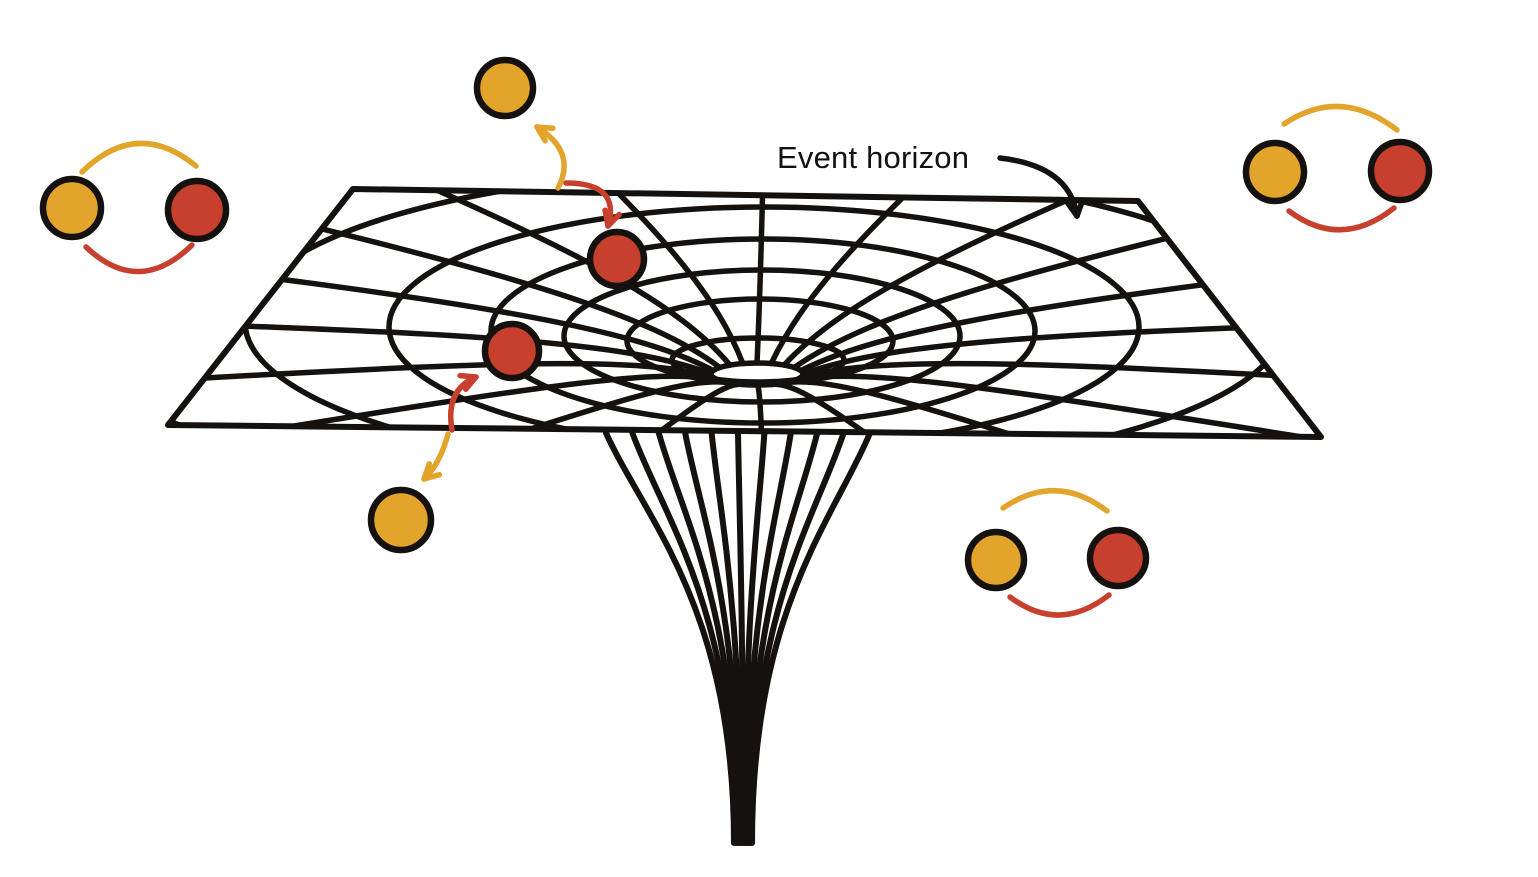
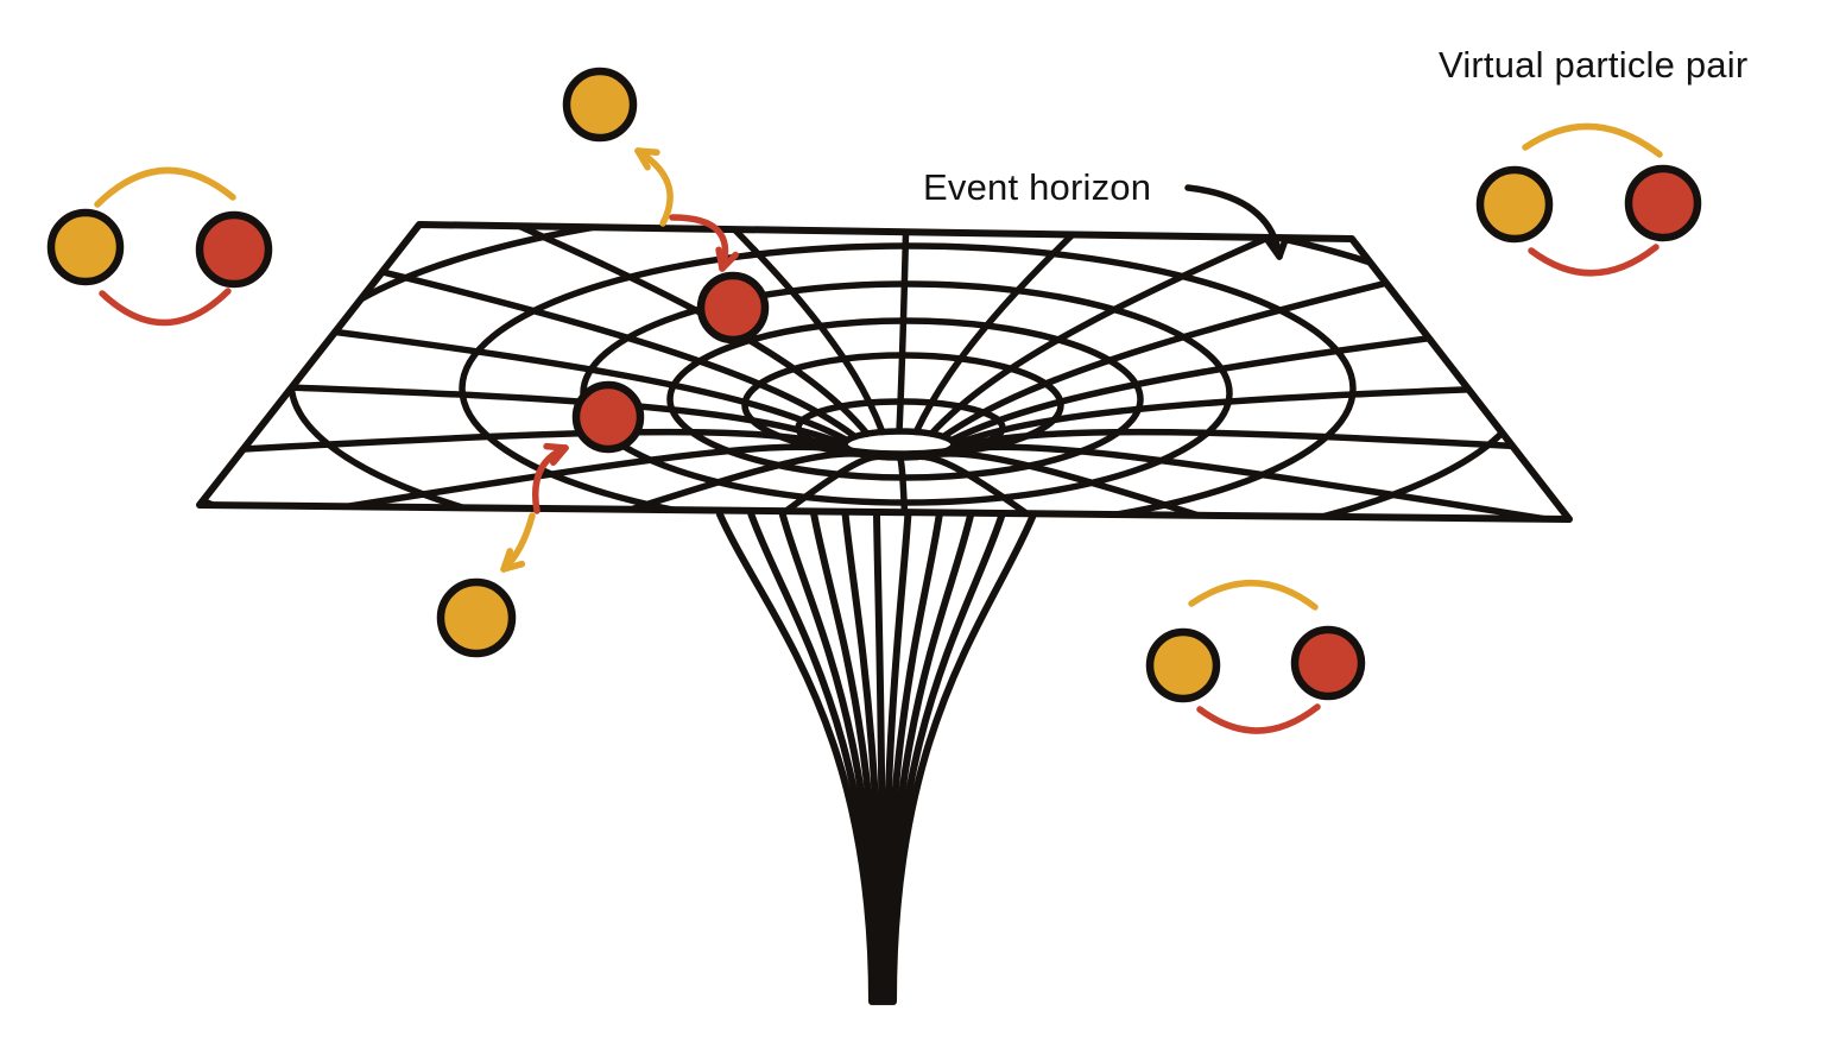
  Event horizon
+ Virtual particle pair
